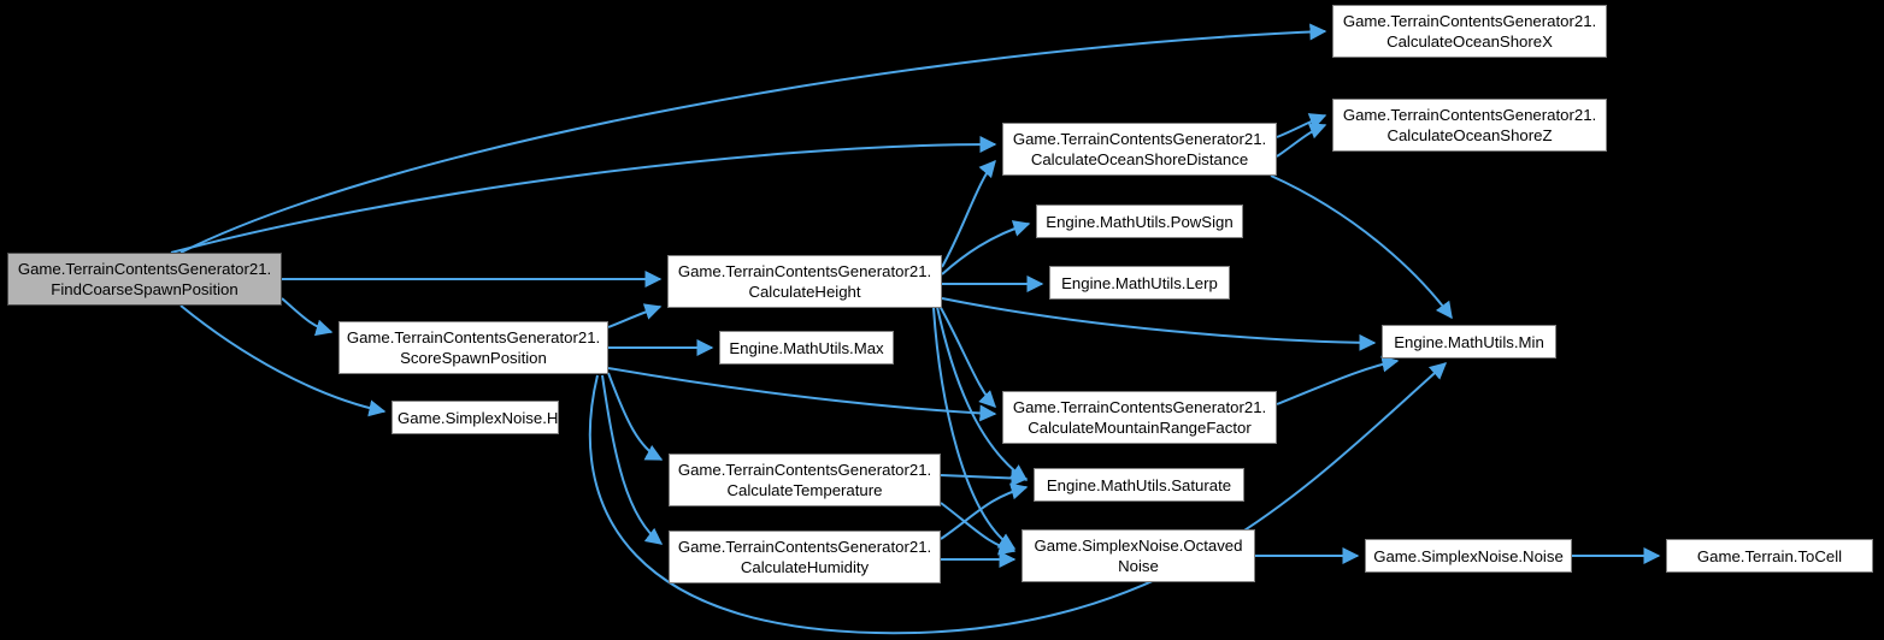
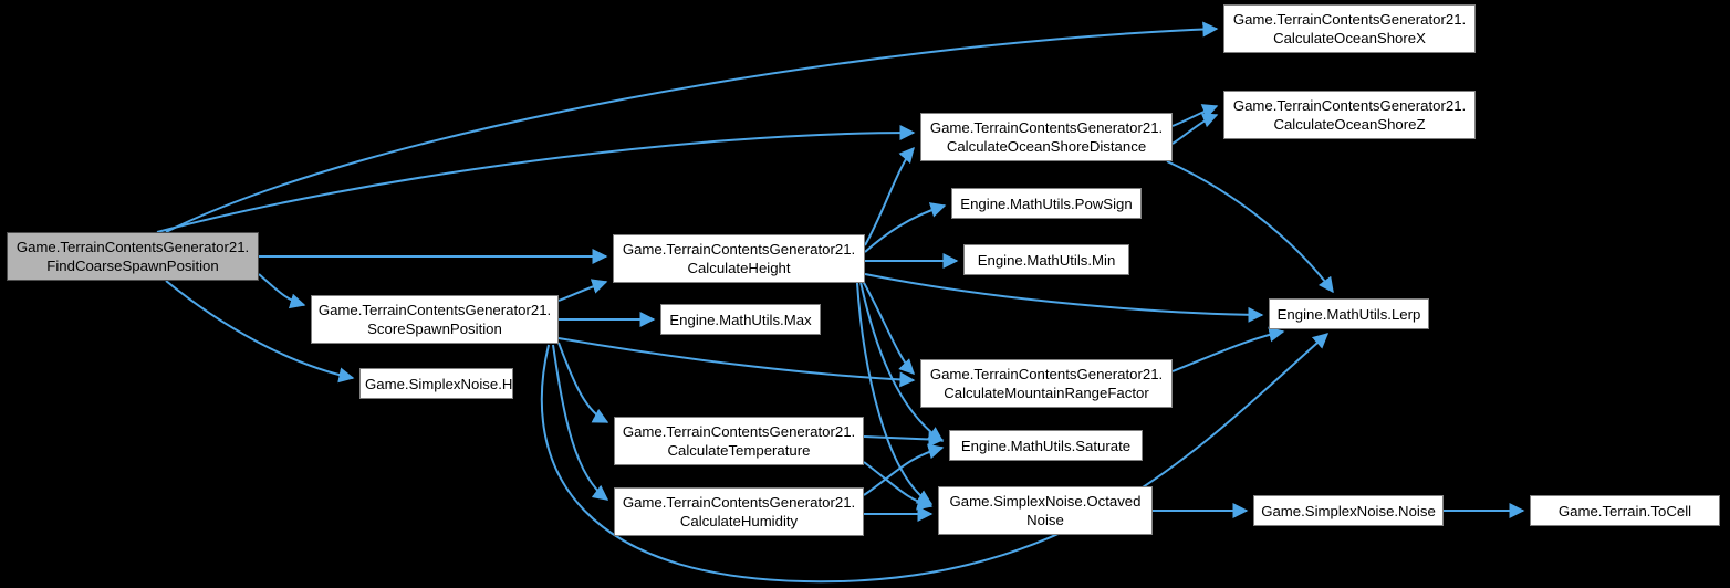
  Game.TerrainContentsGenerator21.
  FindCoarseSpawnPosition
  Game.TerrainContentsGenerator21.
  ScoreSpawnPosition
  Game.SimplexNoise.Hash
  Game.TerrainContentsGenerator21.
  CalculateHeight
  Engine.MathUtils.Max
  Game.TerrainContentsGenerator21.
  CalculateTemperature
  Game.TerrainContentsGenerator21.
  CalculateHumidity
  Game.TerrainContentsGenerator21.
  CalculateOceanShoreDistance
  Engine.MathUtils.PowSign
- Engine.MathUtils.Lerp
+ Engine.MathUtils.Min
  Game.TerrainContentsGenerator21.
  CalculateMountainRangeFactor
  Engine.MathUtils.Saturate
  Game.SimplexNoise.Octaved
  Noise
  Game.TerrainContentsGenerator21.
  CalculateOceanShoreX
  Game.TerrainContentsGenerator21.
  CalculateOceanShoreZ
- Engine.MathUtils.Min
+ Engine.MathUtils.Lerp
  Game.SimplexNoise.Noise
  Game.Terrain.ToCell
